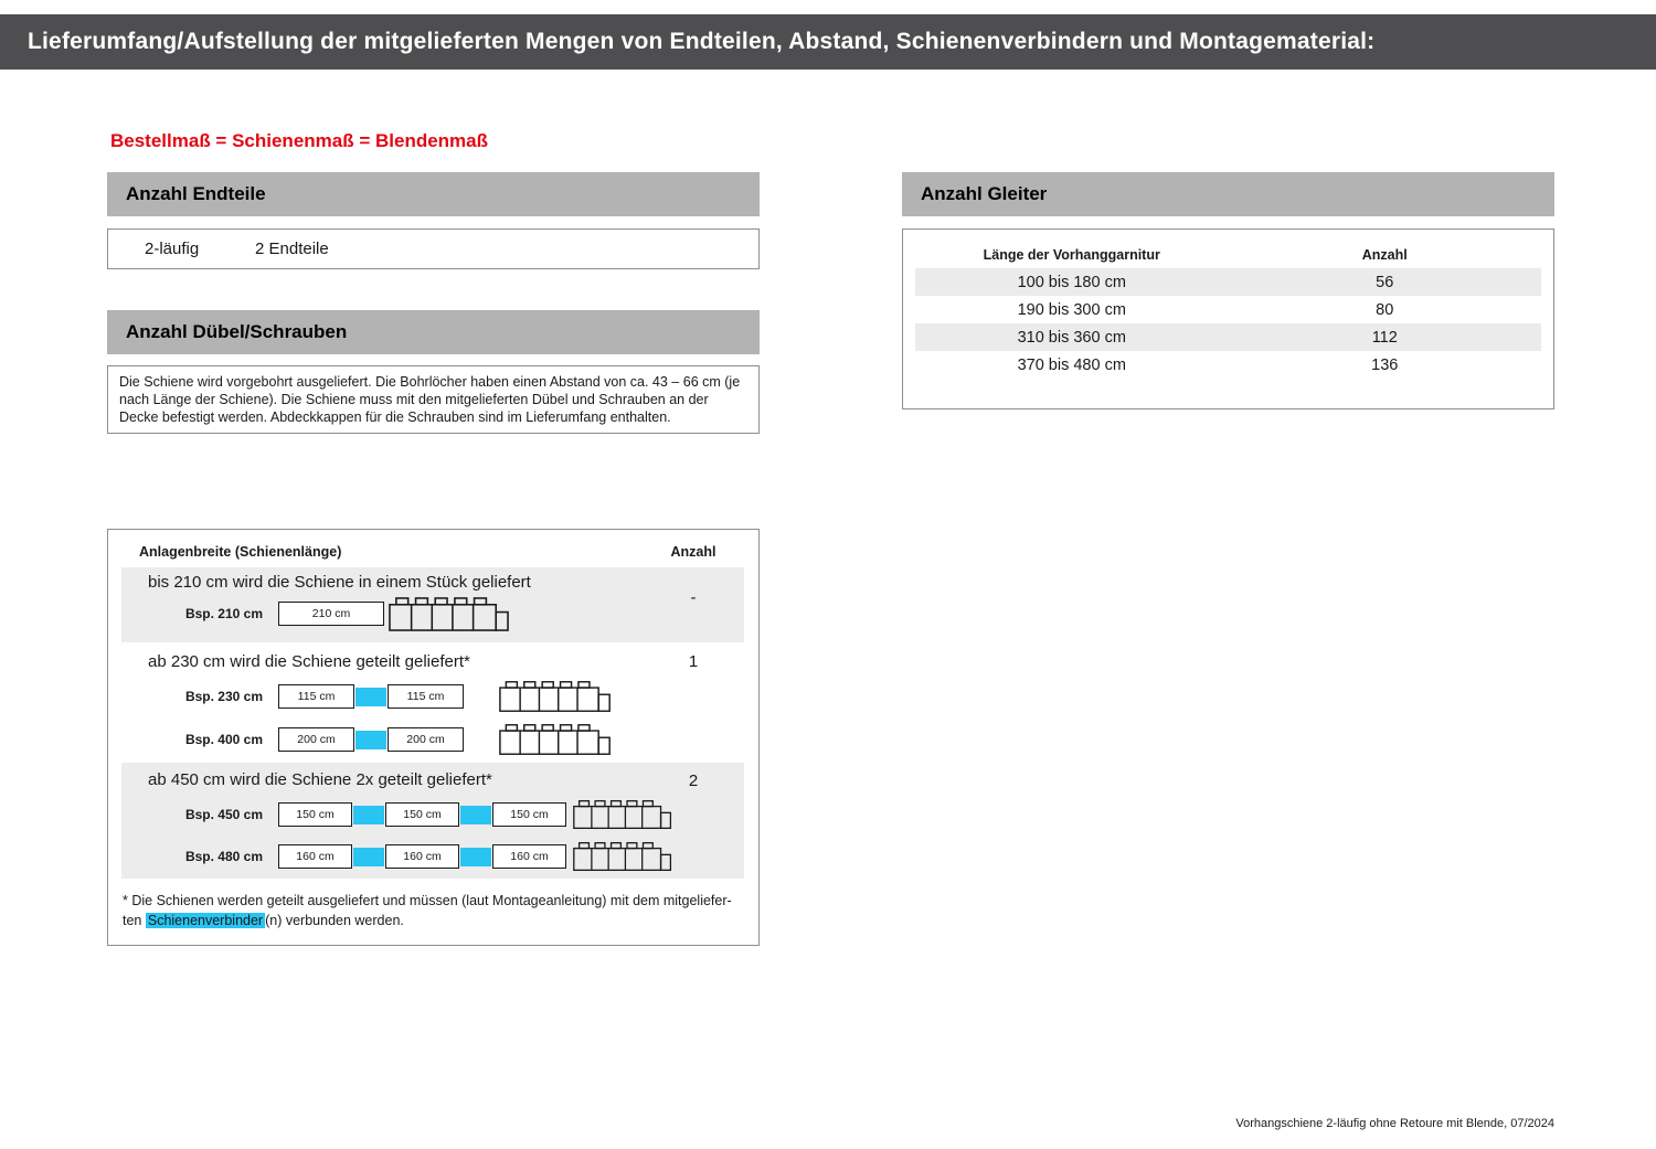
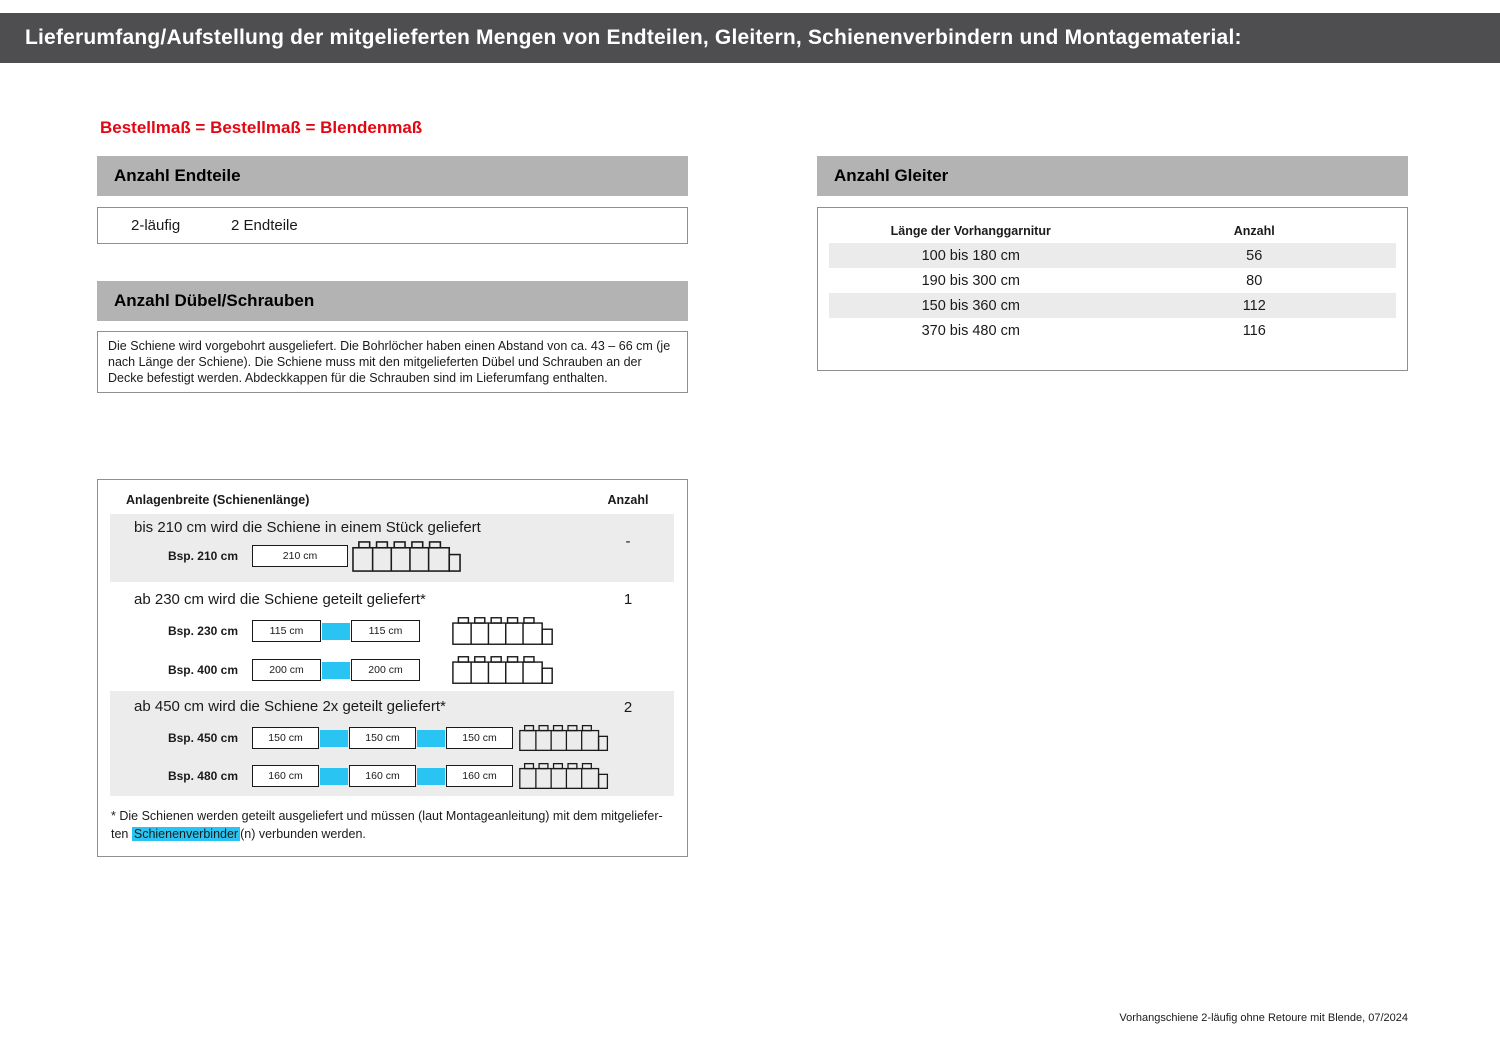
- Lieferumfang/Aufstellung der mitgelieferten Mengen von Endteilen, Abstand, Schienenverbindern und Montagematerial:
+ Lieferumfang/Aufstellung der mitgelieferten Mengen von Endteilen, Gleitern, Schienenverbindern und Montagematerial:
- Bestellmaß = Schienenmaß = Blendenmaß
+ Bestellmaß = Bestellmaß = Blendenmaß
  Anzahl Endteile
  2-läufig
  2 Endteile
  Anzahl Dübel/Schrauben
  Die Schiene wird vorgebohrt ausgeliefert. Die Bohrlöcher haben einen Abstand von ca. 43 – 66 cm (je nach Länge der Schiene). Die Schiene muss mit den mitgelieferten Dübel und Schrauben an der Decke befestigt werden. Abdeckkappen für die Schrauben sind im Lieferumfang enthalten.
  Anlagenbreite (Schienenlänge)
  Anzahl
  bis 210 cm wird die Schiene in einem Stück geliefert
  Bsp. 210 cm
  210 cm
  -
  ab 230 cm wird die Schiene geteilt geliefert*
  1
  Bsp. 230 cm
  115 cm
  115 cm
  Bsp. 400 cm
  200 cm
  200 cm
  ab 450 cm wird die Schiene 2x geteilt geliefert*
  Bsp. 450 cm
  150 cm
  150 cm
  150 cm
  Bsp. 480 cm
  160 cm
  160 cm
  160 cm
  2
  * Die Schienen werden geteilt ausgeliefert und müssen (laut Montageanleitung) mit dem mitgeliefer-
  ten Schienenverbinder (n) verbunden werden.
  Anzahl Gleiter
  Länge der Vorhanggarnitur
  Anzahl
  100 bis 180 cm
  56
  190 bis 300 cm
  80
- 310 bis 360 cm
+ 150 bis 360 cm
  112
  370 bis 480 cm
- 136
+ 116
  Vorhangschiene 2-läufig ohne Retoure mit Blende, 07/2024
